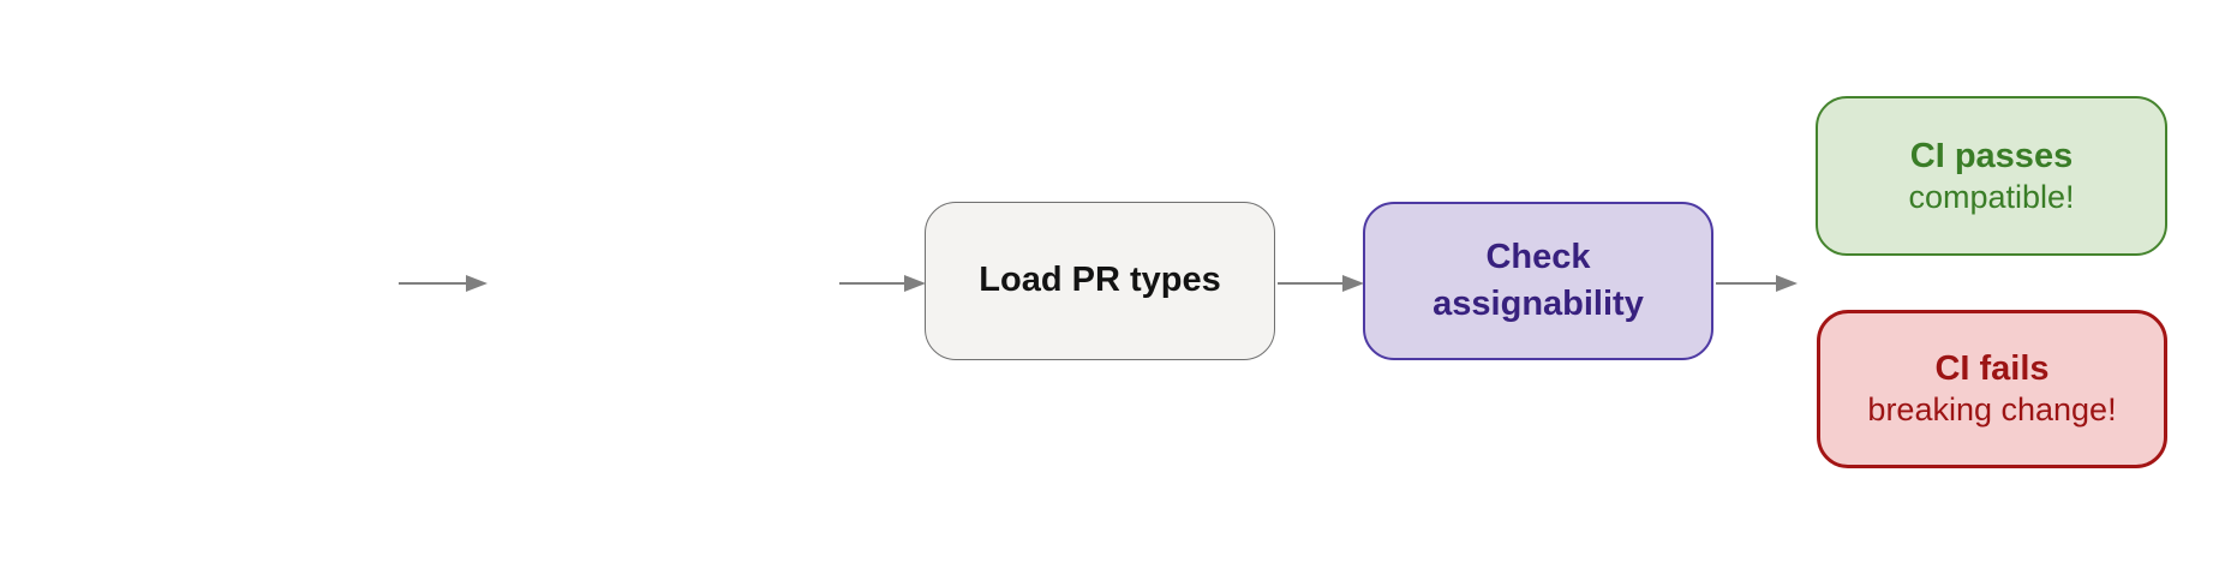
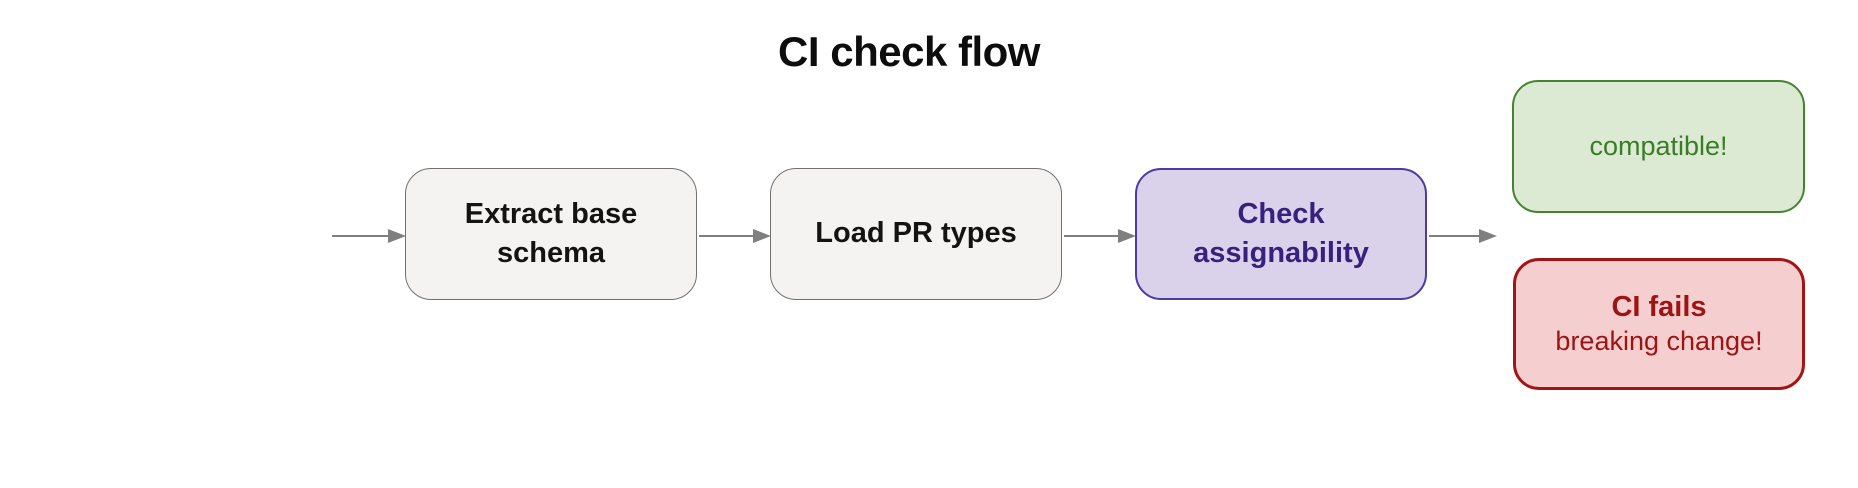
+ CI check flow
+ Extract base schema
  Load PR types
  Check assignability
- CI passes
  compatible!
  CI fails
  breaking change!
